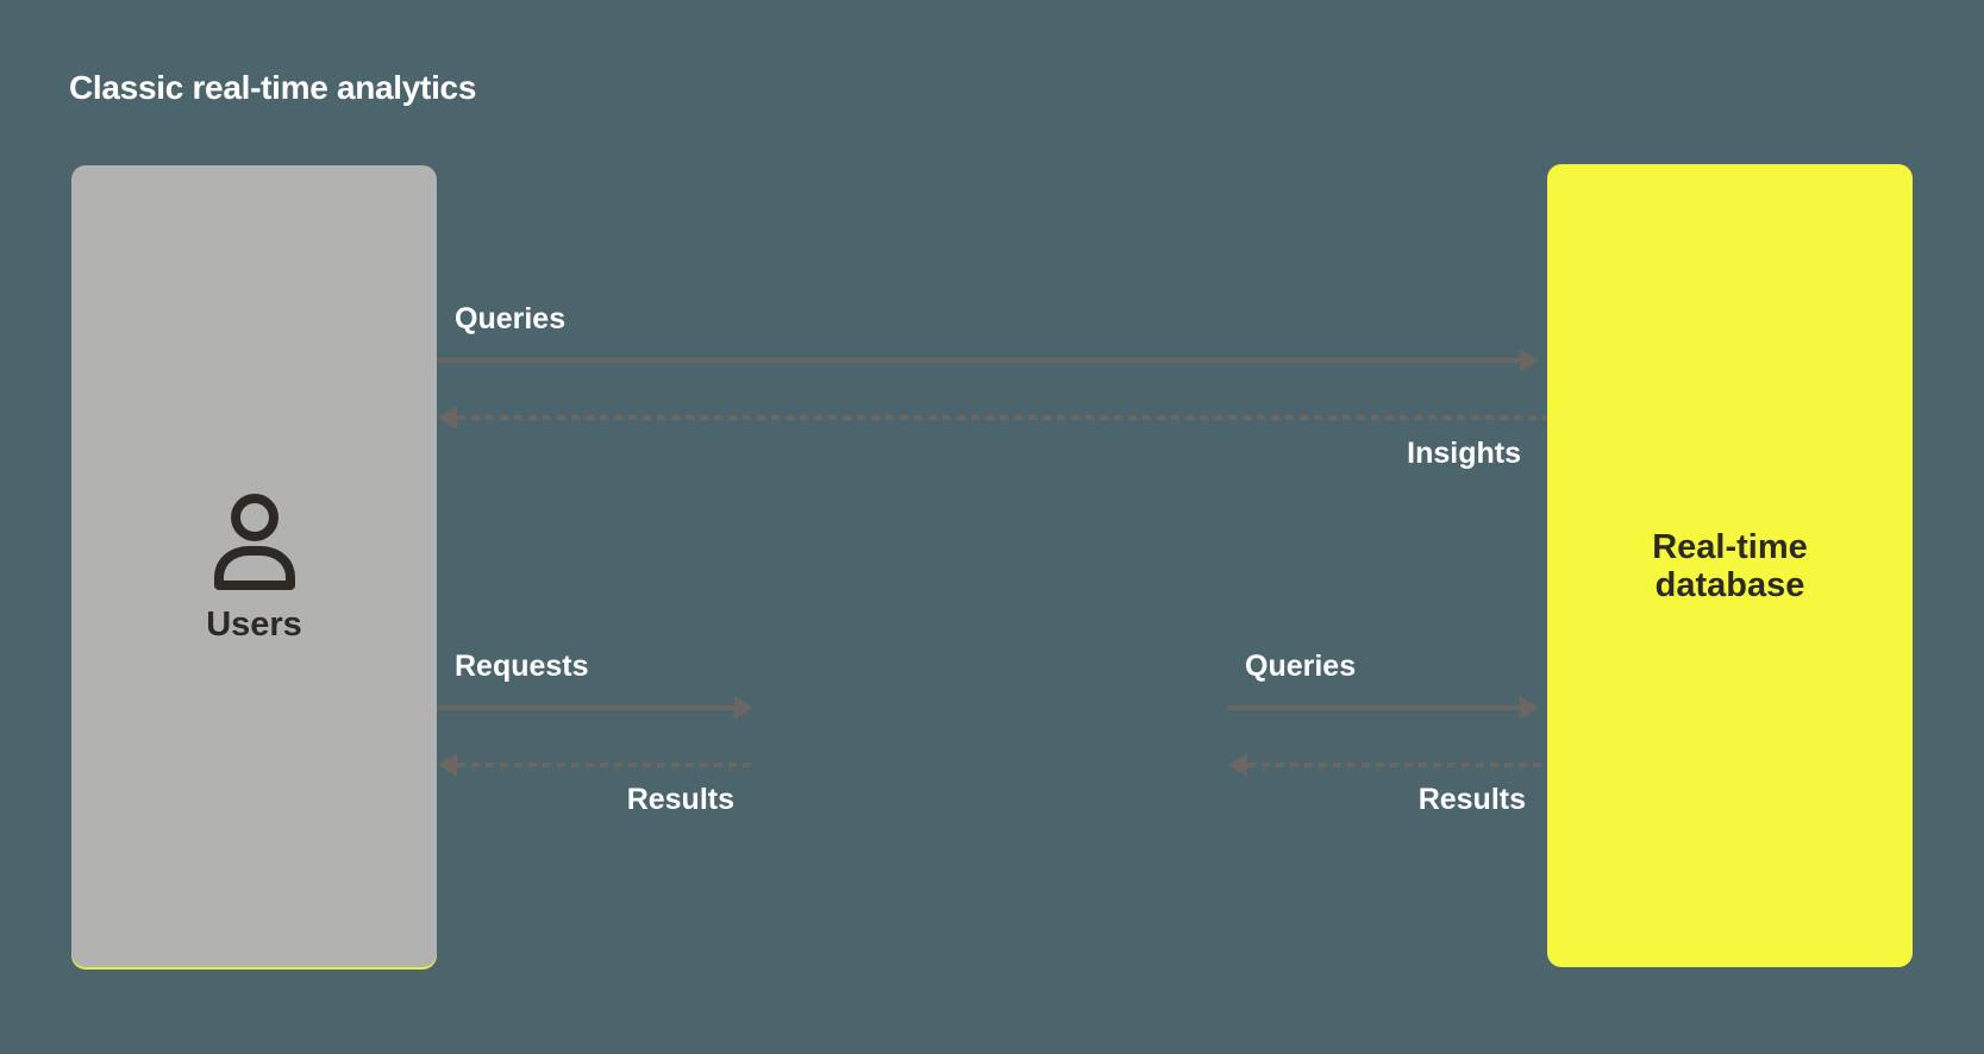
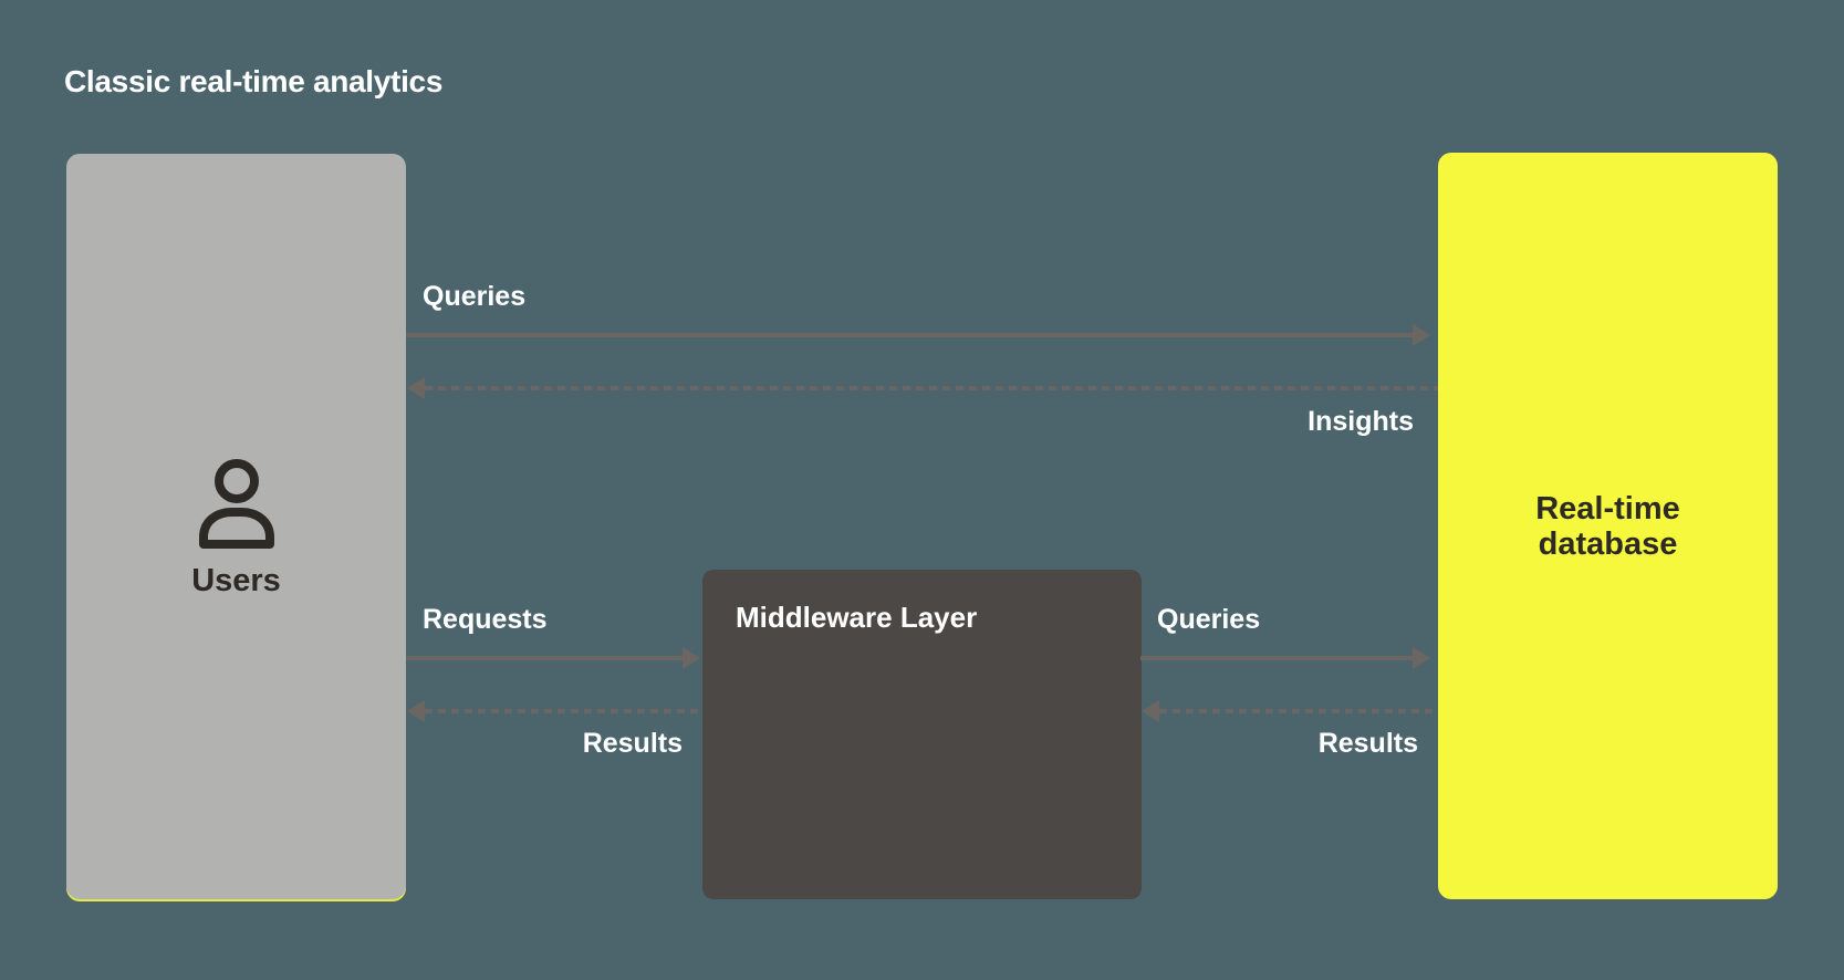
  Classic real-time analytics
  Users
+ Middleware Layer
  Real-time database
  Queries
  Insights
  Requests
  Results
  Queries
  Results
